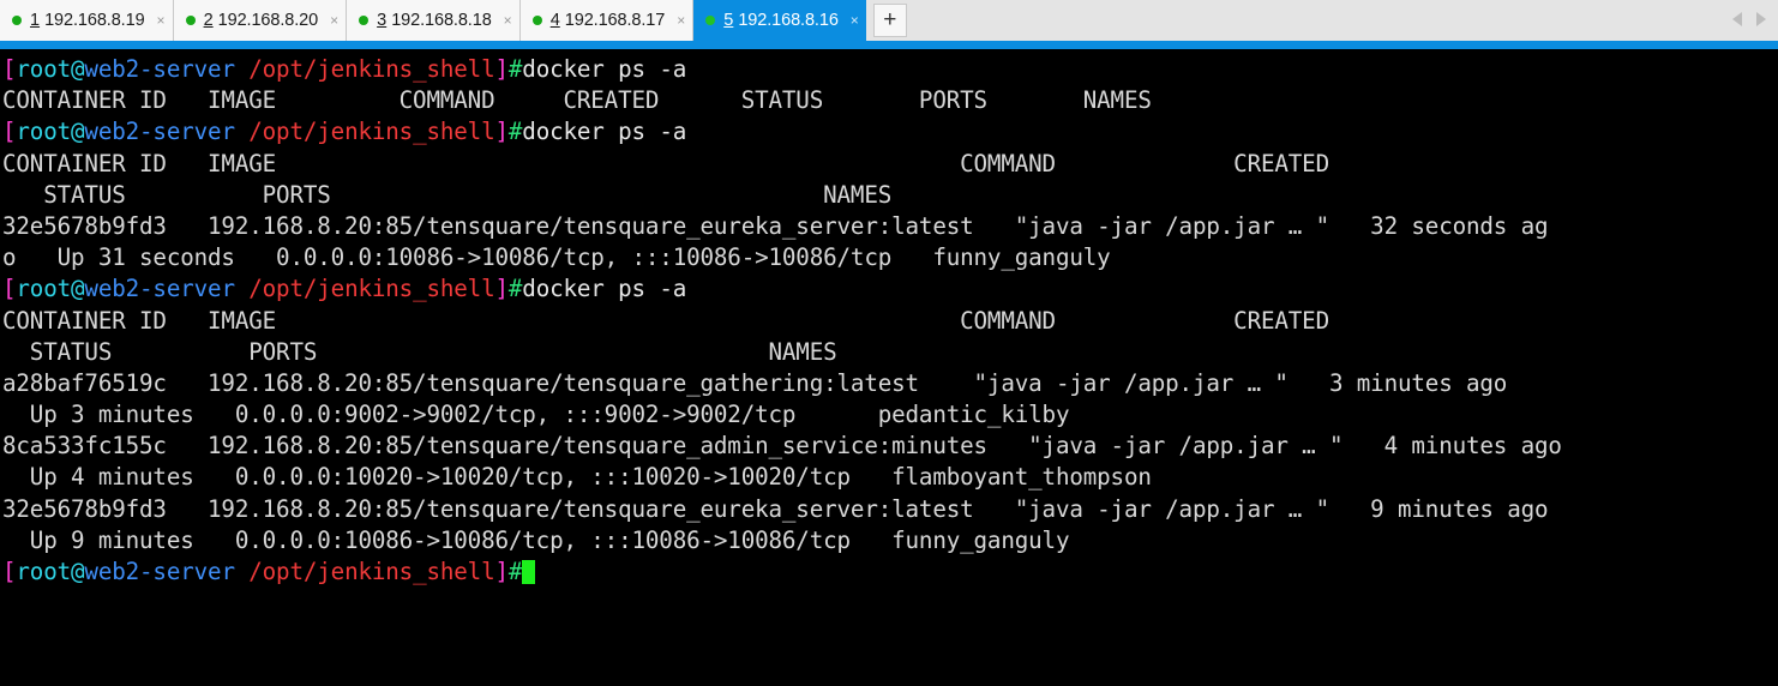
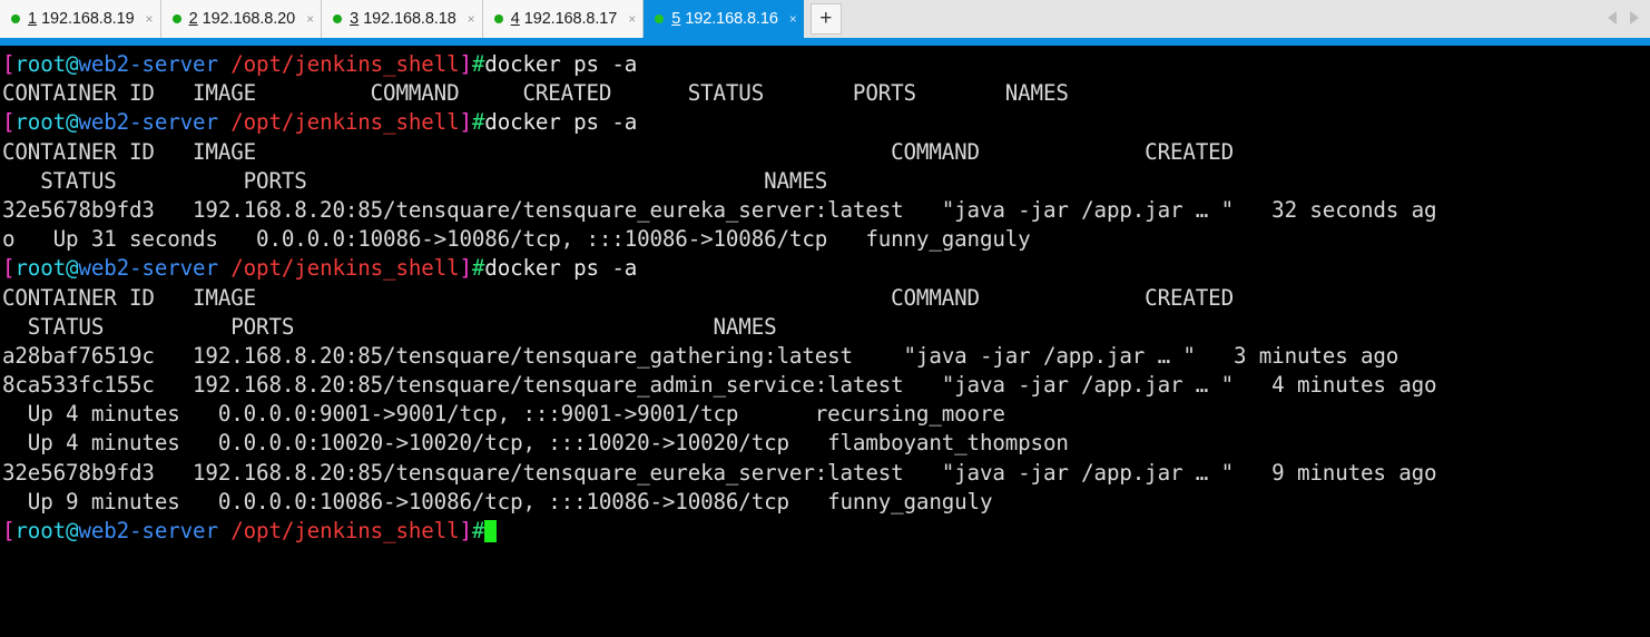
  1
  192.168.8.19
  ×
  2
  192.168.8.20
  ×
  3
  192.168.8.18
  ×
  4
  192.168.8.17
  ×
  5
  192.168.8.16
  ×
  +
  [root@web2-server /opt/jenkins_shell]#docker ps -a
  CONTAINER ID IMAGE COMMAND CREATED STATUS PORTS NAMES
  [root@web2-server /opt/jenkins_shell]#docker ps -a
  CONTAINER ID IMAGE COMMAND CREATED
  STATUS PORTS NAMES
  32e5678b9fd3 192.168.8.20:85/tensquare/tensquare_eureka_server:latest "java -jar /app.jar … " 32 seconds ag
  o Up 31 seconds 0.0.0.0:10086->10086/tcp, :::10086->10086/tcp funny_ganguly
  [root@web2-server /opt/jenkins_shell]#docker ps -a
  CONTAINER ID IMAGE COMMAND CREATED
  STATUS PORTS NAMES
  a28baf76519c 192.168.8.20:85/tensquare/tensquare_gathering:latest "java -jar /app.jar … " 3 minutes ago
- Up 3 minutes 0.0.0.0:9002->9002/tcp, :::9002->9002/tcp pedantic_kilby
- 8ca533fc155c 192.168.8.20:85/tensquare/tensquare_admin_service:minutes "java -jar /app.jar … " 4 minutes ago
+ 8ca533fc155c 192.168.8.20:85/tensquare/tensquare_admin_service:latest "java -jar /app.jar … " 4 minutes ago
+ Up 4 minutes 0.0.0.0:9001->9001/tcp, :::9001->9001/tcp recursing_moore
  Up 4 minutes 0.0.0.0:10020->10020/tcp, :::10020->10020/tcp flamboyant_thompson
  32e5678b9fd3 192.168.8.20:85/tensquare/tensquare_eureka_server:latest "java -jar /app.jar … " 9 minutes ago
  Up 9 minutes 0.0.0.0:10086->10086/tcp, :::10086->10086/tcp funny_ganguly
  [root@web2-server /opt/jenkins_shell]#
